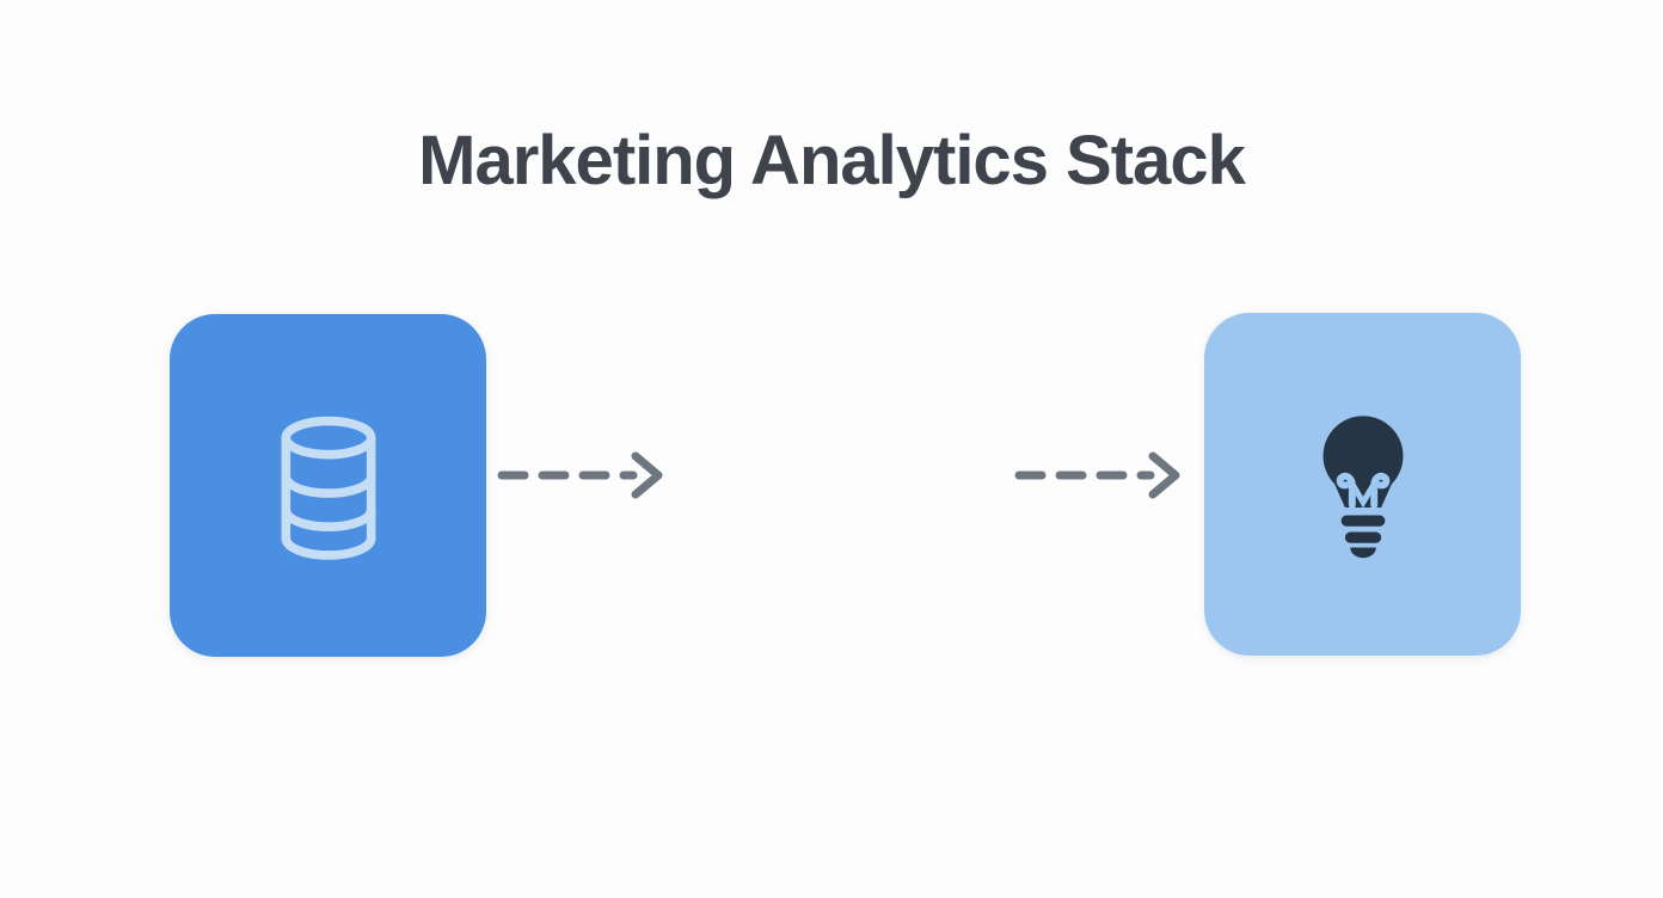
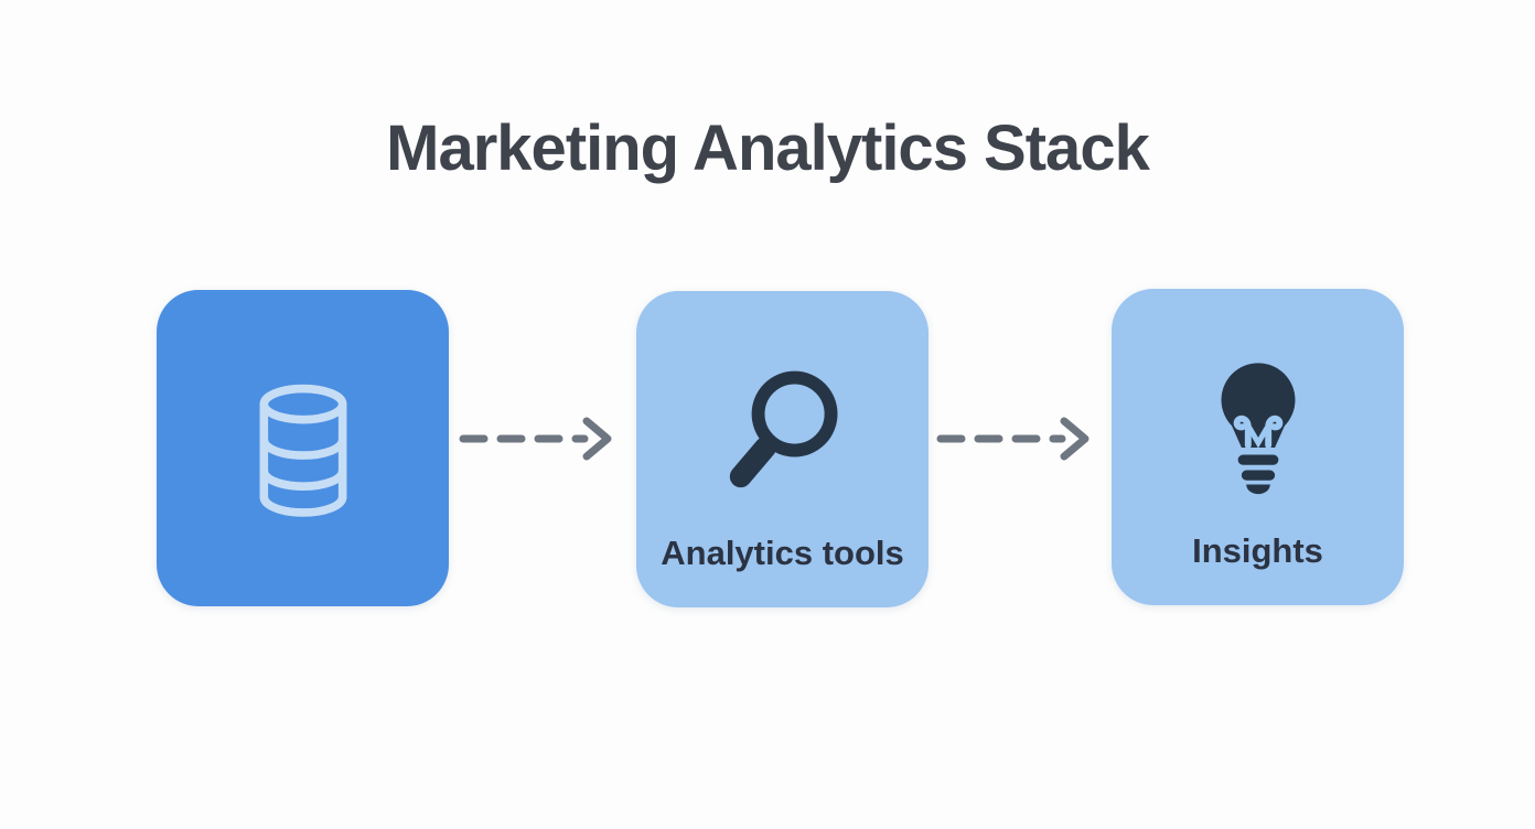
  Marketing Analytics Stack
+ Analytics tools
+ Insights
